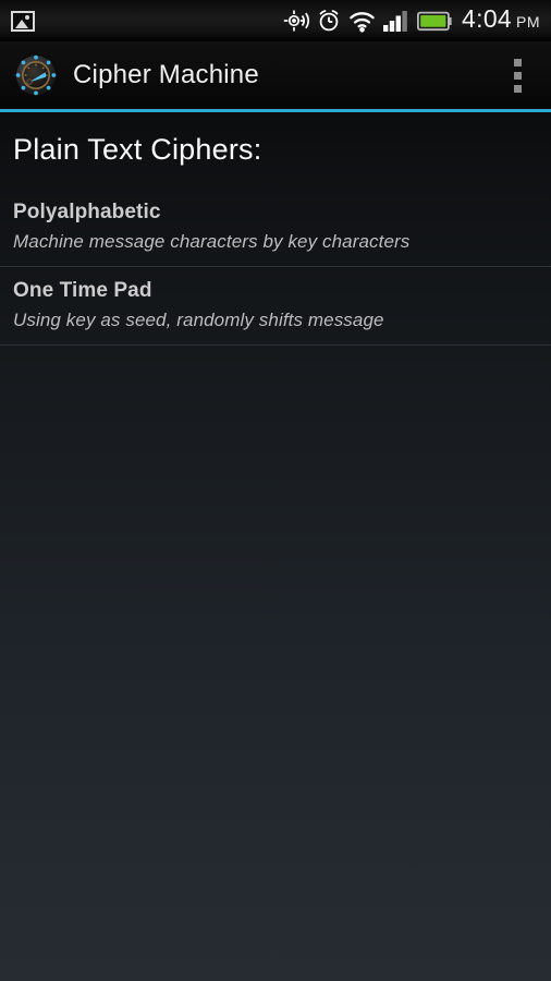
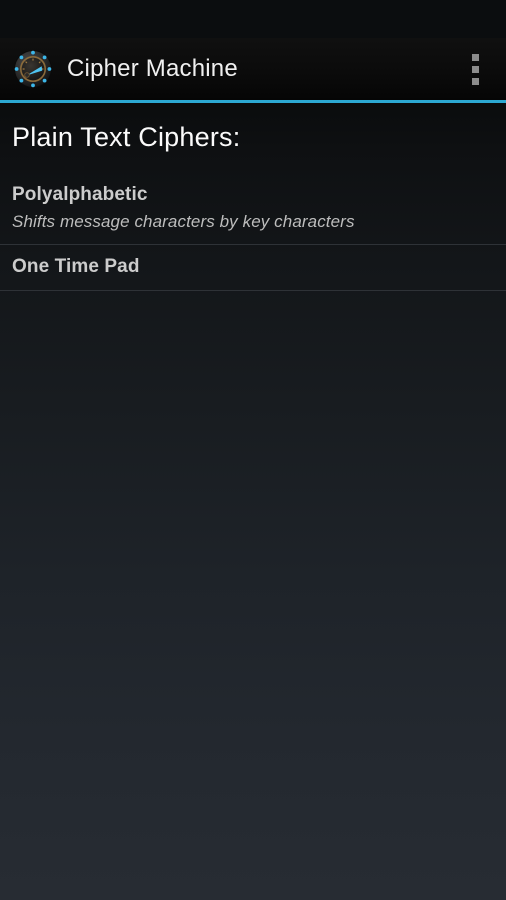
- 4:04
- PM
  Cipher Machine
  Plain Text Ciphers:
  Polyalphabetic
- Machine message characters by key characters
+ Shifts message characters by key characters
  One Time Pad
- Using key as seed, randomly shifts message
